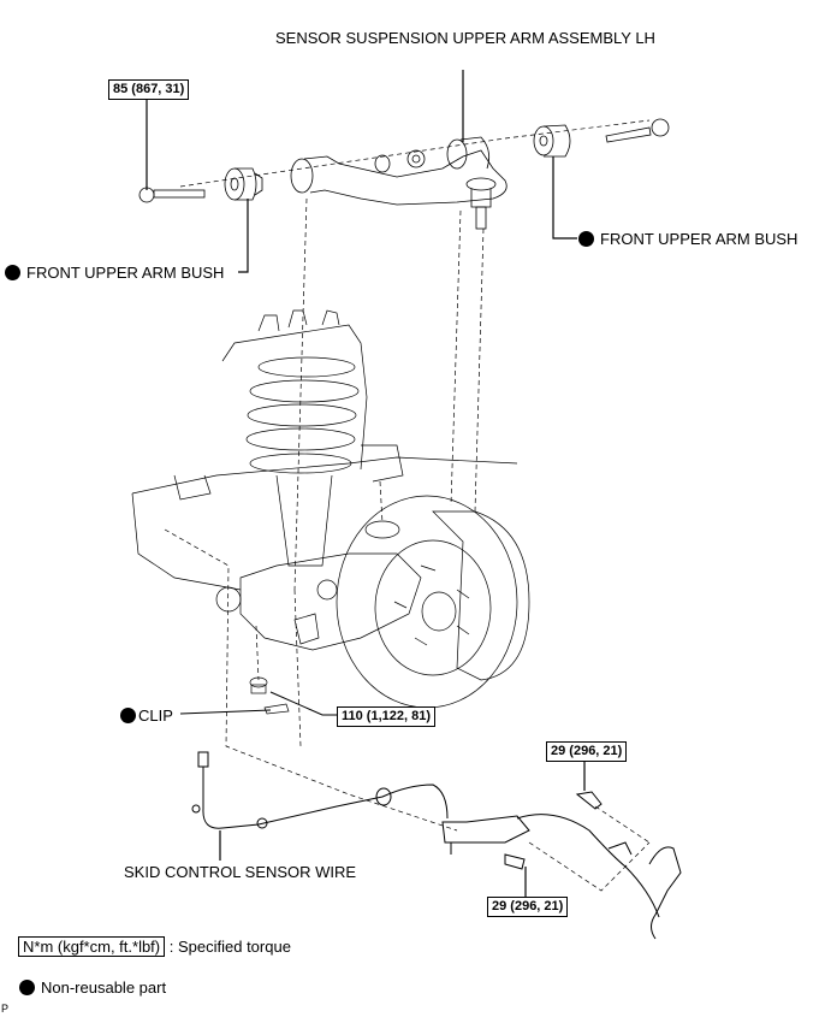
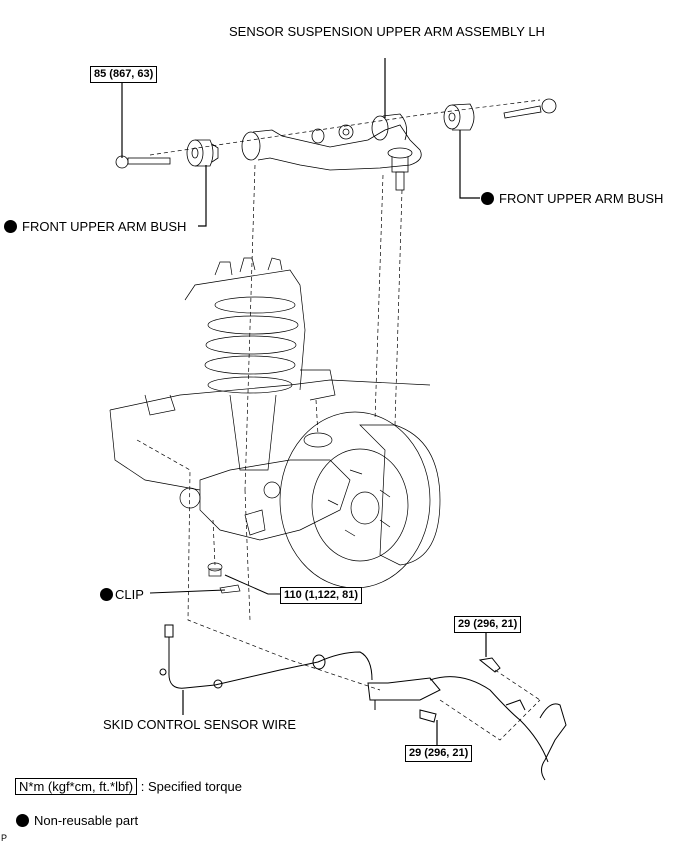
  SENSOR SUSPENSION UPPER ARM ASSEMBLY LH
- 85 (867, 31)
+ 85 (867, 63)
  FRONT UPPER ARM BUSH
  FRONT UPPER ARM BUSH
  CLIP
  110 (1,122, 81)
  29 (296, 21)
  29 (296, 21)
  SKID CONTROL SENSOR WIRE
  N*m (kgf*cm, ft.*lbf) : Specified torque
  Non-reusable part
  P
